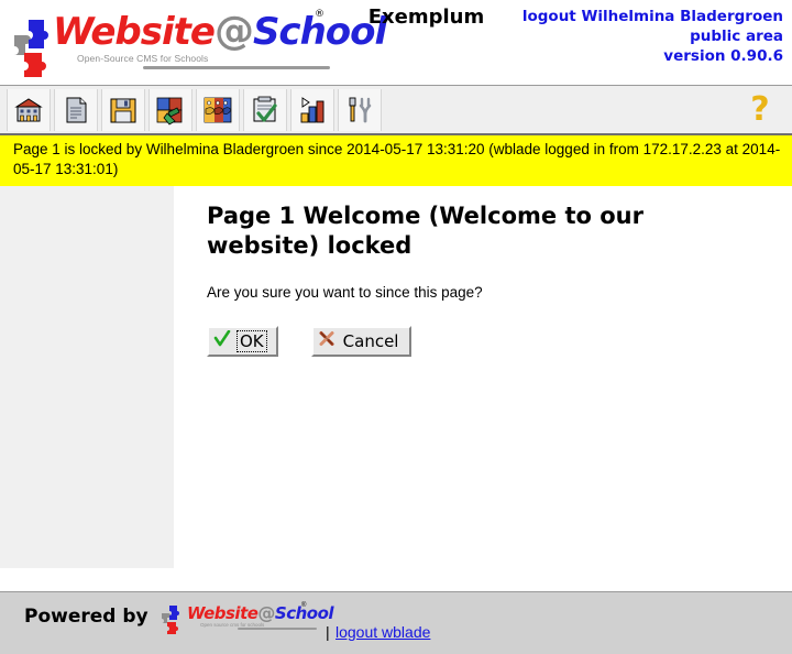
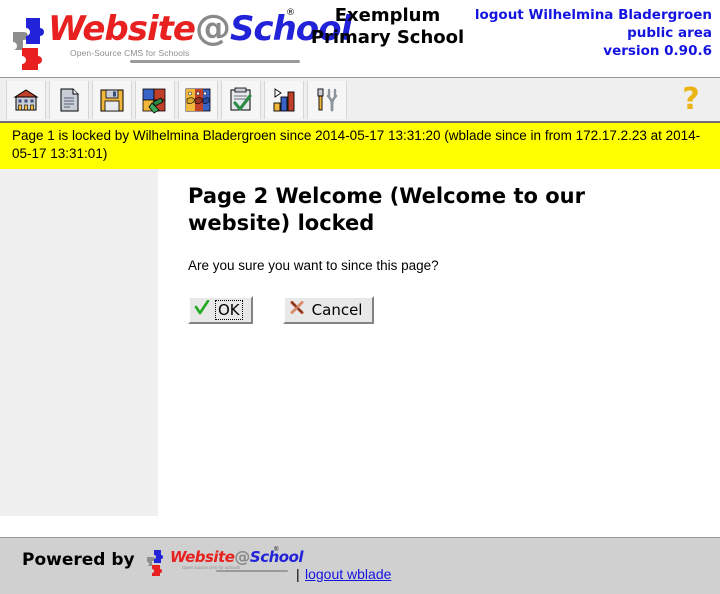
  Website@School
  ®
  Open-Source CMS for Schools
  Exemplum
+ Primary School
  logout Wilhelmina Bladergroen
  public area
  version 0.90.6
  ?
- Page 1 is locked by Wilhelmina Bladergroen since 2014-05-17 13:31:20 (wblade logged in from 172.17.2.23 at 2014-05-17 13:31:01)
+ Page 1 is locked by Wilhelmina Bladergroen since 2014-05-17 13:31:20 (wblade since in from 172.17.2.23 at 2014-05-17 13:31:01)
- Page 1 Welcome (Welcome to our website) locked
+ Page 2 Welcome (Welcome to our website) locked
  Are you sure you want to since this page?
  OK
  Cancel
  Powered by
  Website@School
  |
  logout wblade
